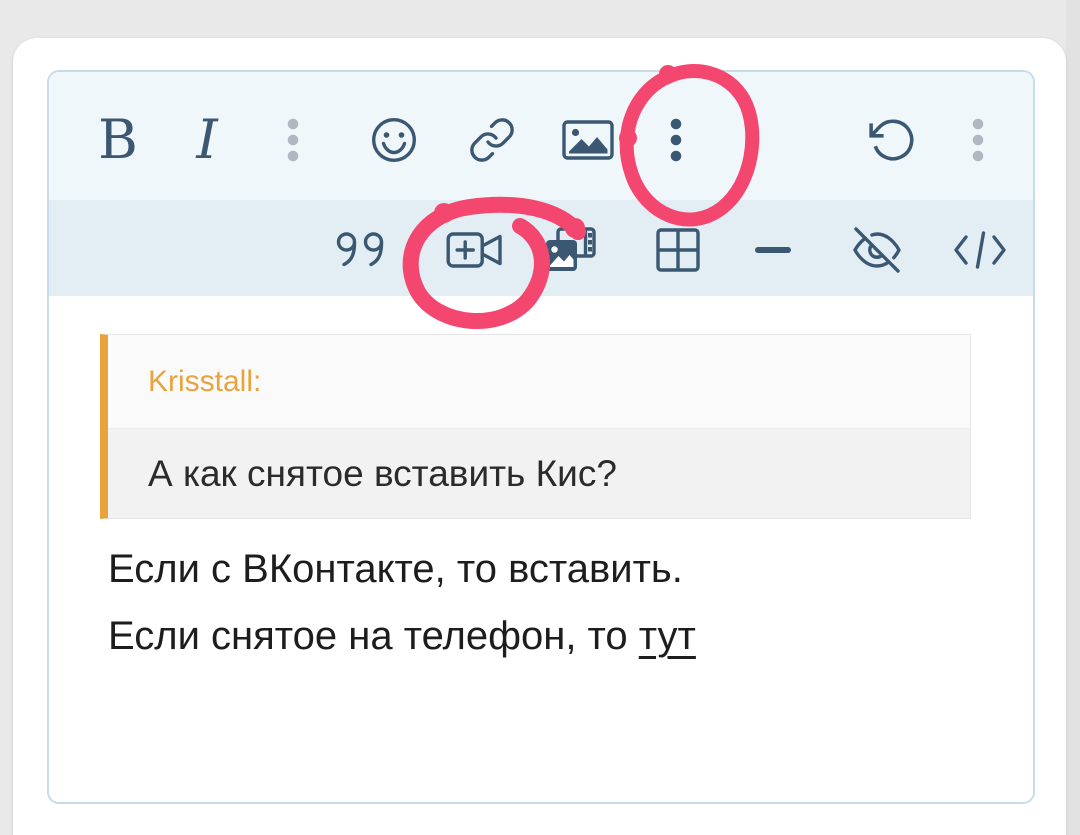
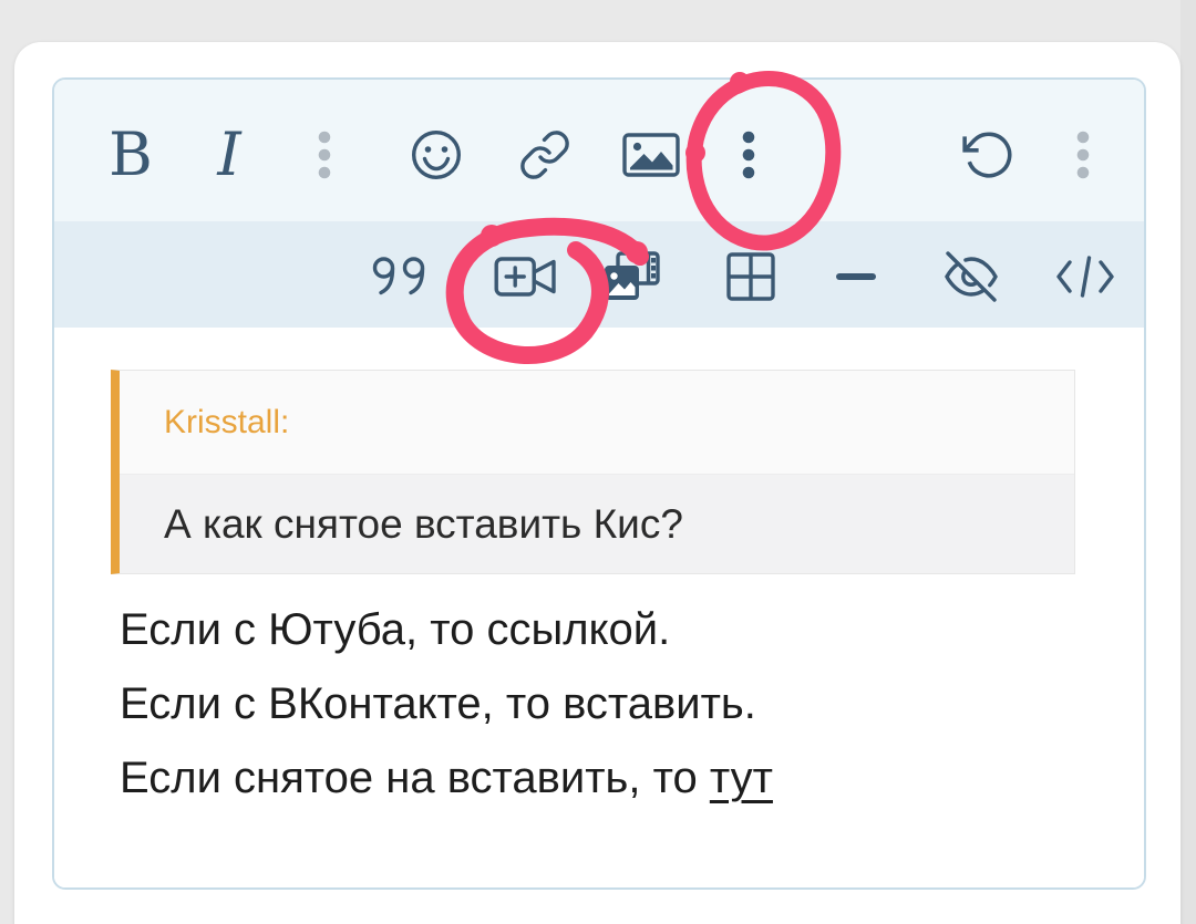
  B
  I
  Krisstall:
  А как снятое вставить Кис?
+ Если с Ютуба, то ссылкой.
  Если с ВКонтакте, то вставить.
- Если снятое на телефон, то тут
+ Если снятое на вставить, то тут
